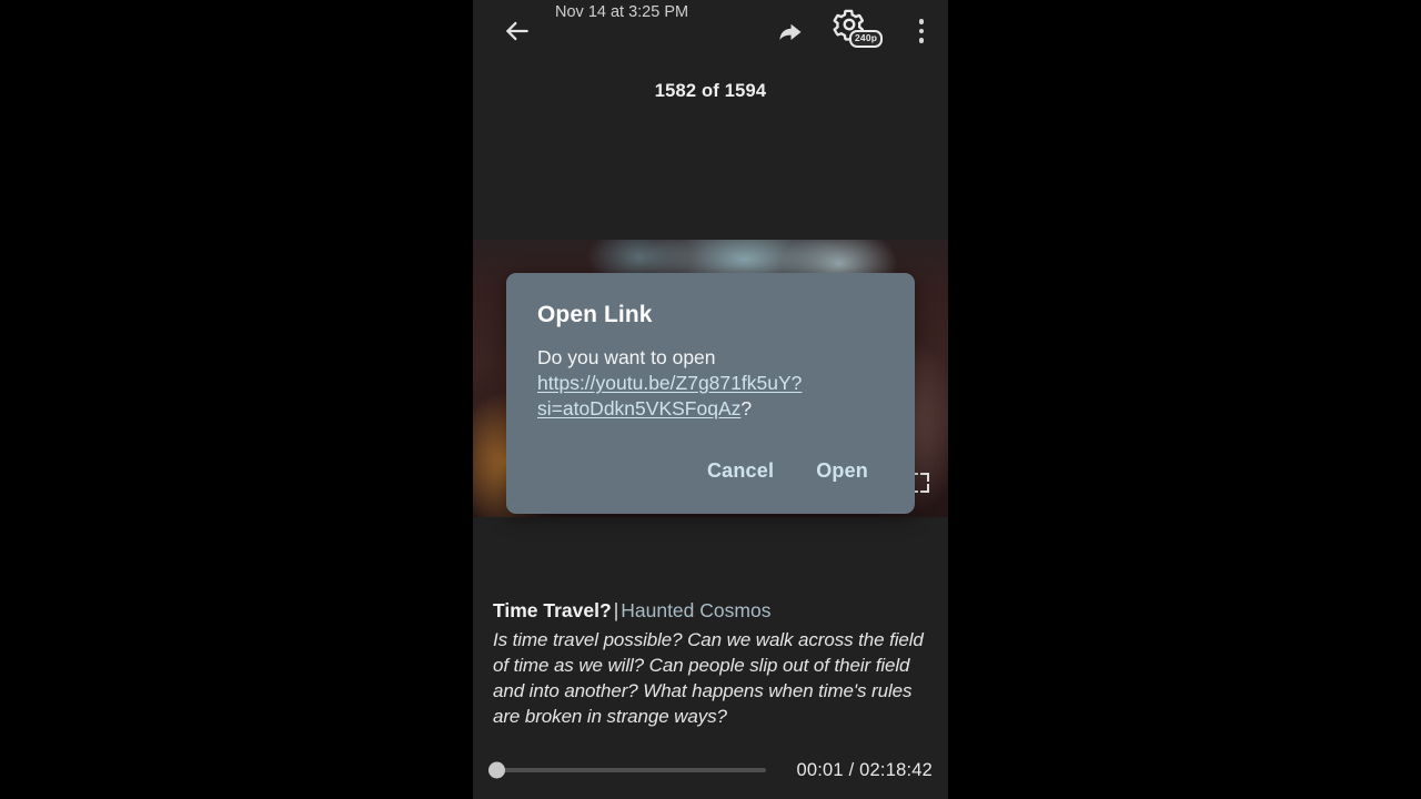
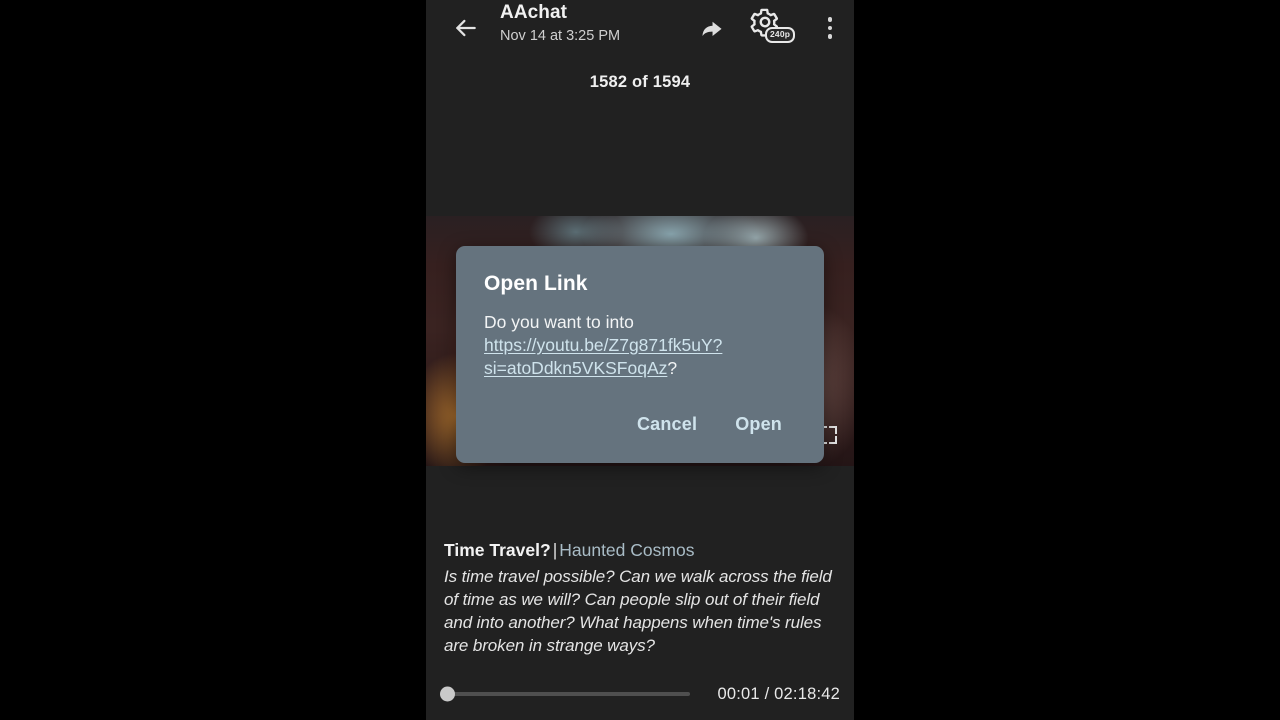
+ AAchat
  Nov 14 at 3:25 PM
  240p
  1582 of 1594
  Time Travel?|Haunted Cosmos
  Is time travel possible? Can we walk across the field of time as we will? Can people slip out of their field and into another? What happens when time's rules are broken in strange ways?
  00:01 / 02:18:42
  Open Link
- Do you want to open https://youtu.be/Z7g871fk5uY?si=atoDdkn5VKSFoqAz?
+ Do you want to into https://youtu.be/Z7g871fk5uY?si=atoDdkn5VKSFoqAz?
  Cancel
  Open
